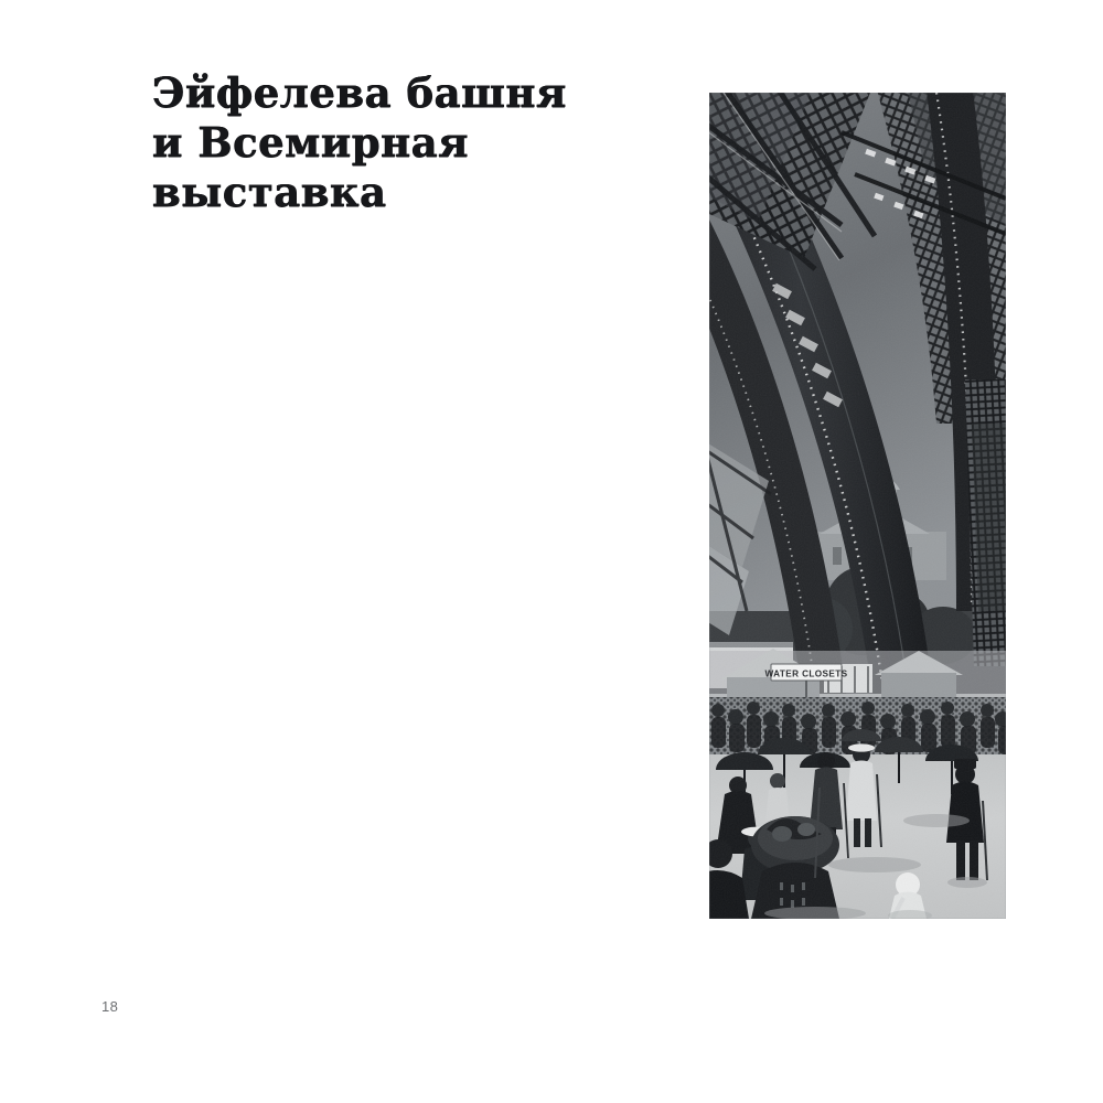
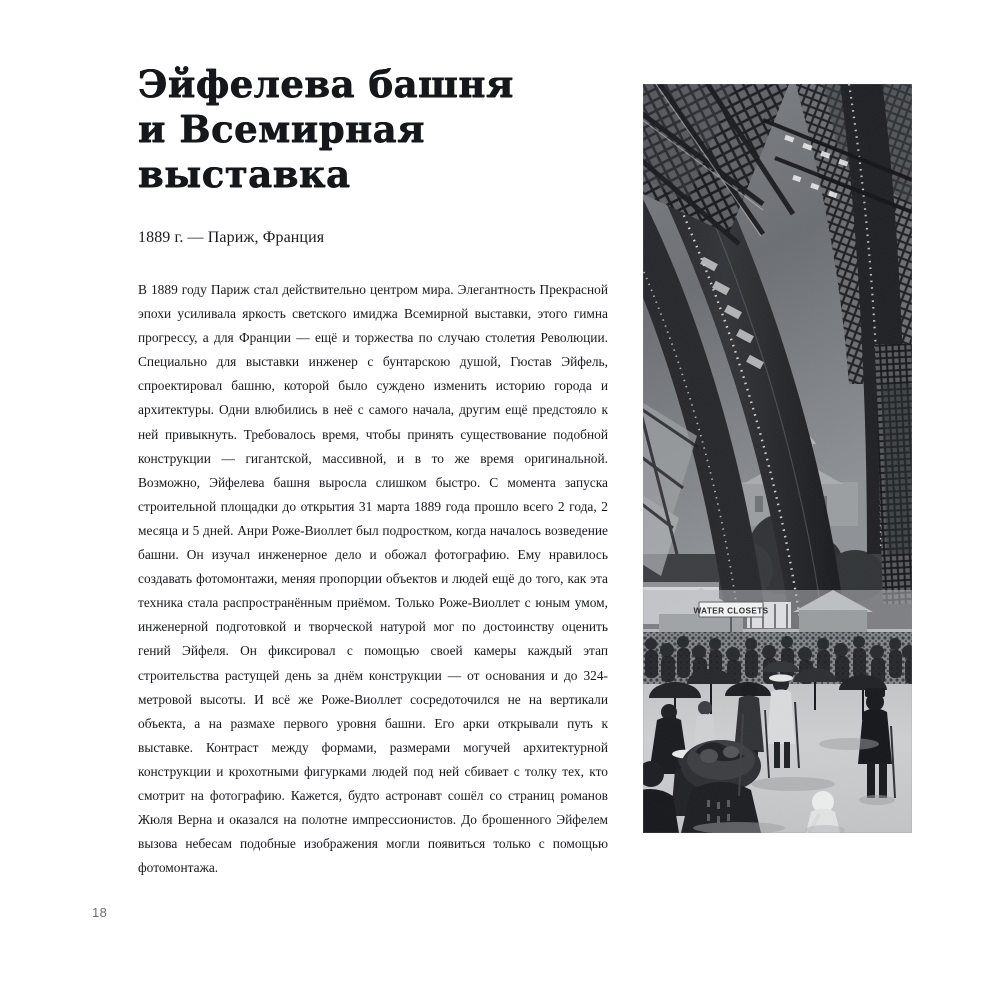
  Эйфелева башня
  и Всемирная
  выставка
+ 1889 г. — Париж, Франция
+ В 1889 году Париж стал действительно центром мира. Элегантность Прекрасной эпохи усиливала яркость светского имиджа Всемирной выставки, этого гимна прогрессу, а для Франции — ещё и торжества по случаю столетия Революции. Специально для выставки инженер с бунтарскою душой, Гюстав Эйфель, спроектировал башню, которой было суждено изменить историю города и архитектуры. Одни влюбились в неё с самого начала, другим ещё предстояло к ней привыкнуть. Требовалось время, чтобы принять существование подобной конструкции — гигантской, массивной, и в то же время оригинальной. Возможно, Эйфелева башня выросла слишком быстро. С момента запуска строительной площадки до открытия 31 марта 1889 года прошло всего 2 года, 2 месяца и 5 дней. Анри Роже-Виоллет был подростком, когда началось возведение башни. Он изучал инженерное дело и обожал фотографию. Ему нравилось создавать фотомонтажи, меняя пропорции объектов и людей ещё до того, как эта техника стала распространённым приёмом. Только Роже-Виоллет с юным умом, инженерной подготовкой и творческой натурой мог по достоинству оценить гений Эйфеля. Он фиксировал с помощью своей камеры каждый этап строительства растущей день за днём конструкции — от основания и до 324-метровой высоты. И всё же Роже-Виоллет сосредоточился не на вертикали объекта, а на размахе первого уровня башни. Его арки открывали путь к выставке. Контраст между формами, размерами могучей архитектурной конструкции и крохотными фигурками людей под ней сбивает с толку тех, кто смотрит на фотографию. Кажется, будто астронавт сошёл со страниц романов Жюля Верна и оказался на полотне импрессионистов. До брошенного Эйфелем вызова небесам подобные изображения могли появиться только с помощью фотомонтажа.
  18
  WATER CLOSETS
